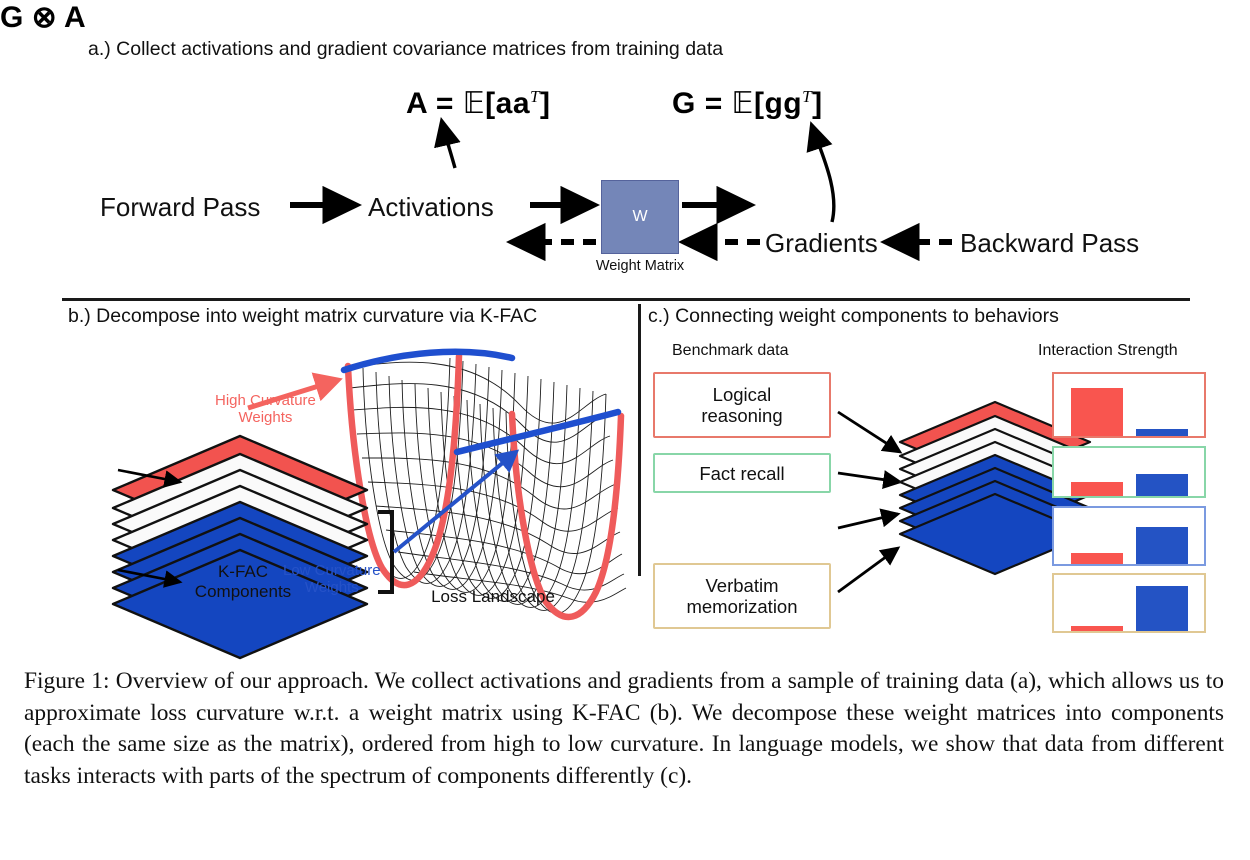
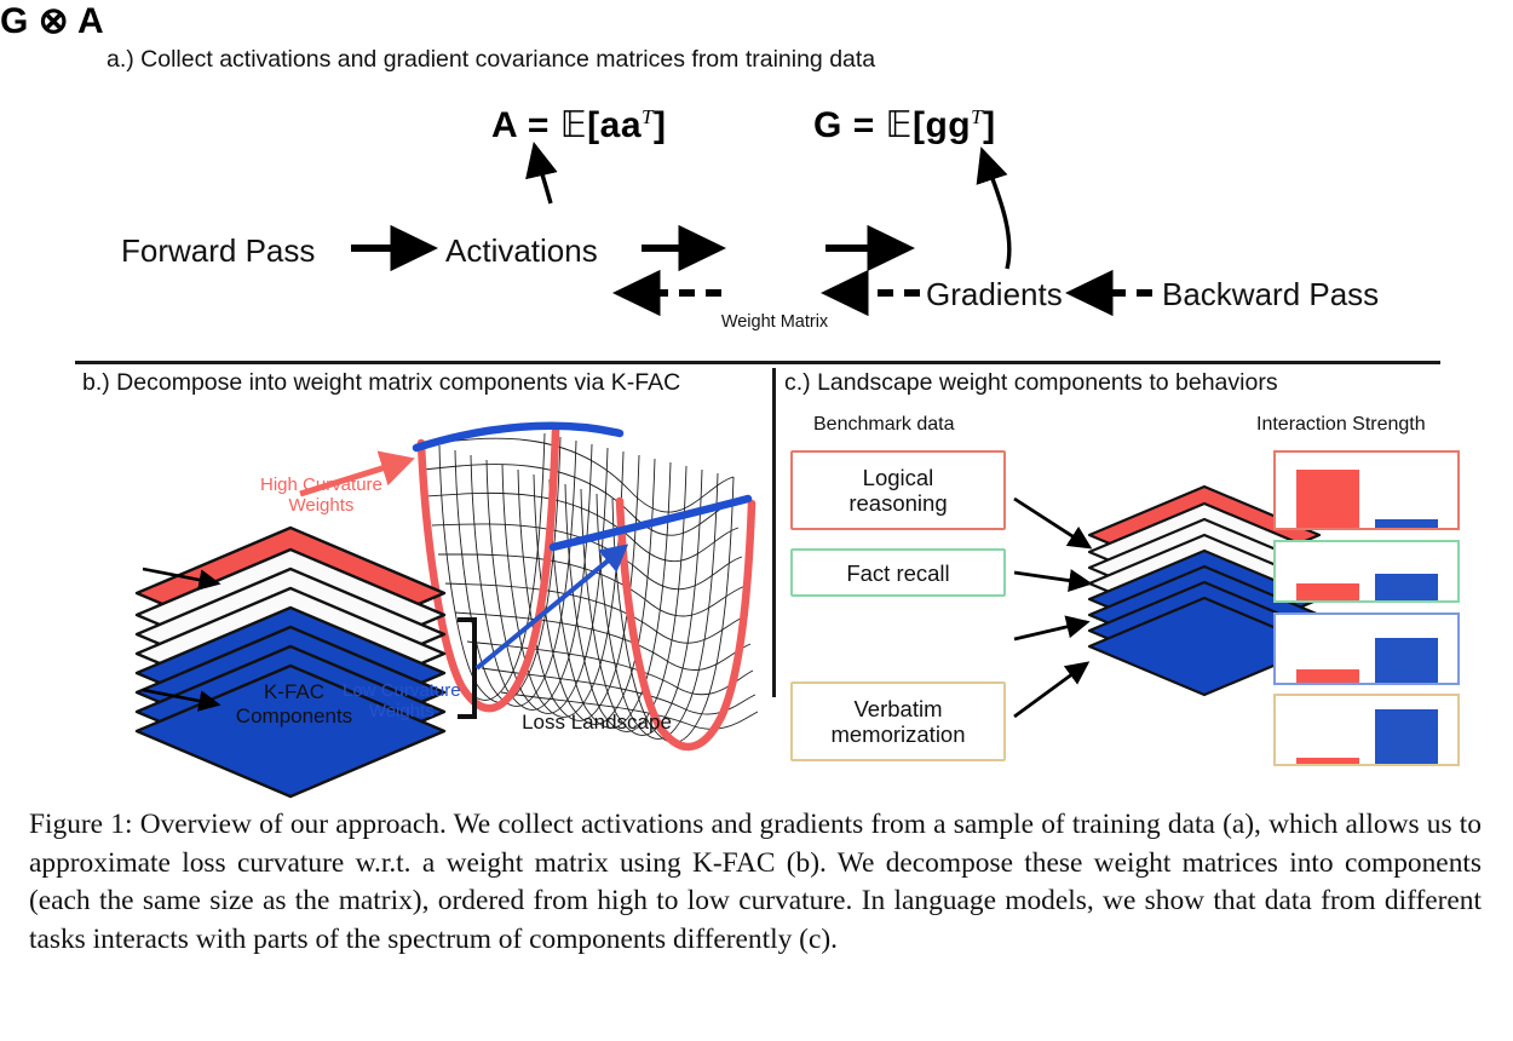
  a.) Collect activations and gradient covariance matrices from training data
  A = 𝔼[aaT]
  G = 𝔼[ggT]
  Forward Pass
  Activations
  Gradients
  Backward Pass
- W
  Weight Matrix
- b.) Decompose into weight matrix curvature via K-FAC
+ b.) Decompose into weight matrix components via K-FAC
  G ⊗ A
  High Curvature
  Weights
  Low Curvature
  Weights
  K-FAC
  Components
  Loss Landscape
- c.) Connecting weight components to behaviors
+ c.) Landscape weight components to behaviors
  Benchmark data
  Interaction Strength
  Logical
  reasoning
  Fact recall
  Verbatim
  memorization
  Figure 1: Overview of our approach. We collect activations and gradients from a sample of training data (a), which allows us to approximate loss curvature w.r.t. a weight matrix using K-FAC (b). We decompose these weight matrices into components (each the same size as the matrix), ordered from high to low curvature. In language models, we show that data from different tasks interacts with parts of the spectrum of components differently (c).
